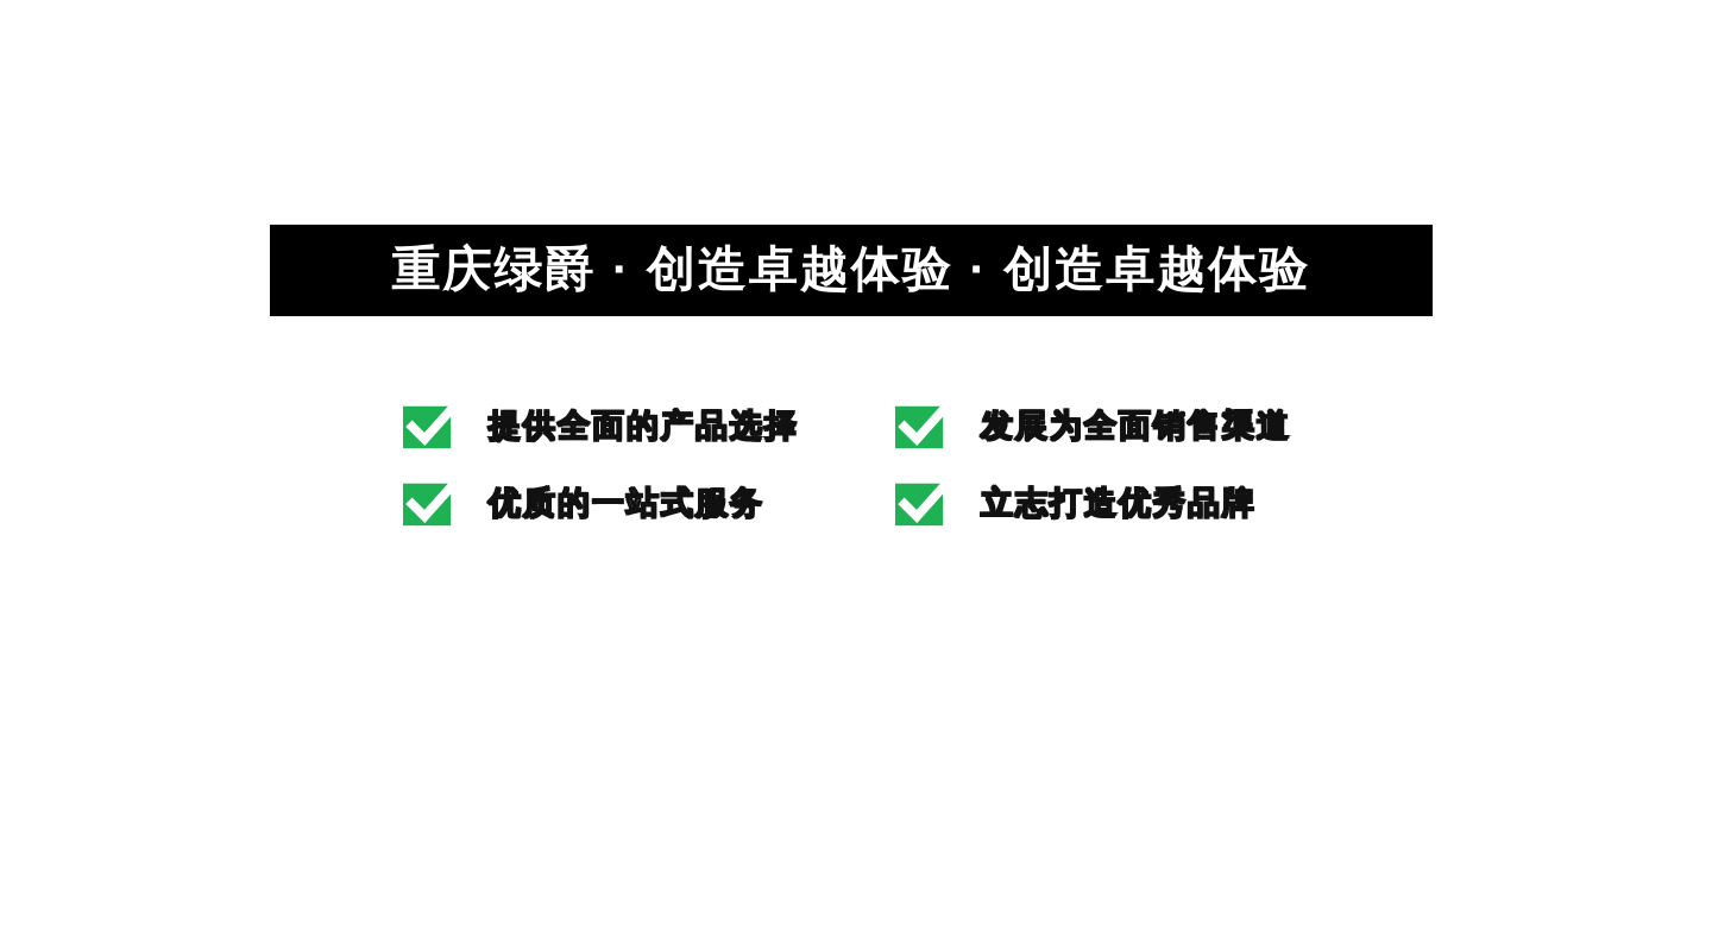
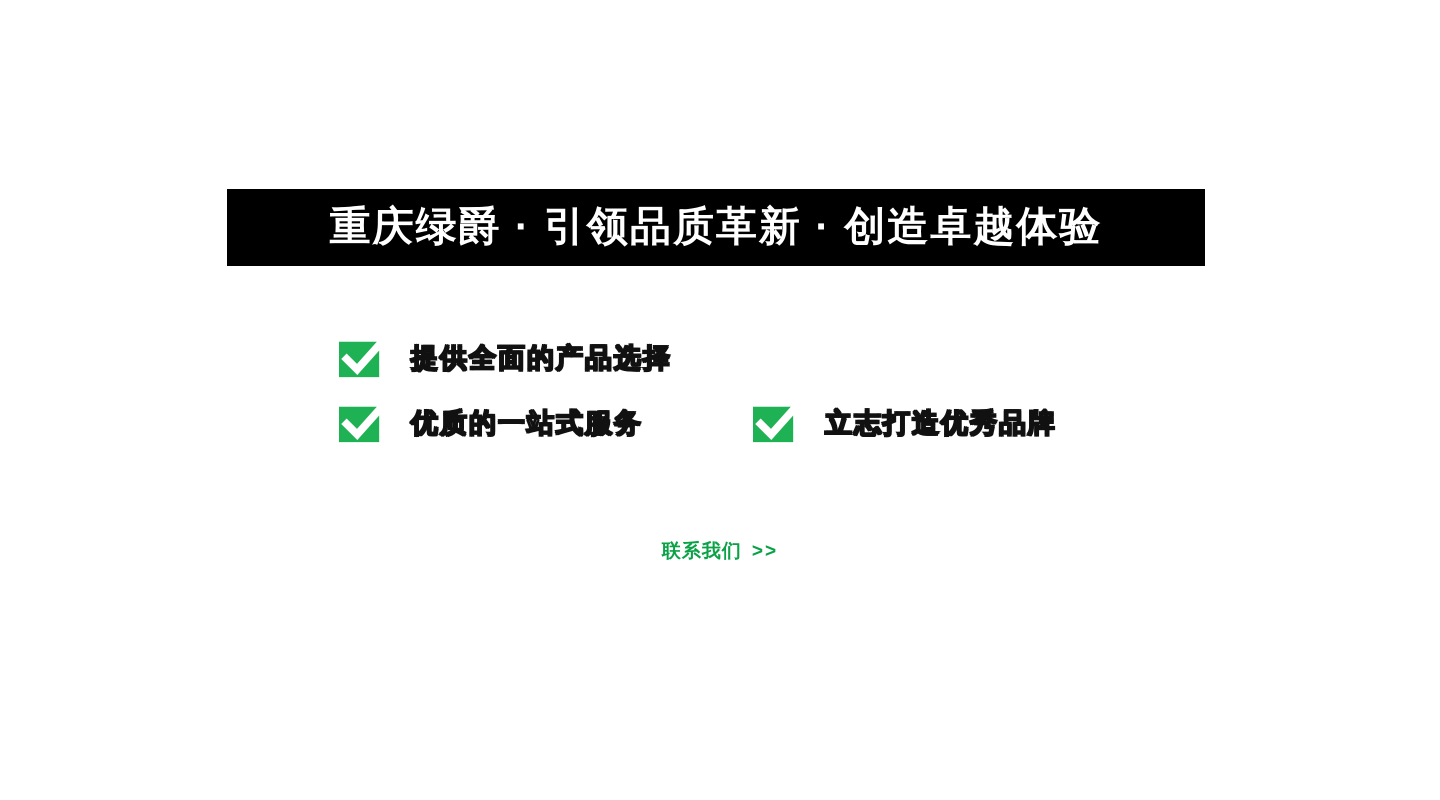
- 重庆绿爵 · 创造卓越体验 · 创造卓越体验
+ 重庆绿爵 · 引领品质革新 · 创造卓越体验
  提供全面的产品选择
- 发展为全面销售渠道
  优质的一站式服务
  立志打造优秀品牌
+ 联系我们 >>
